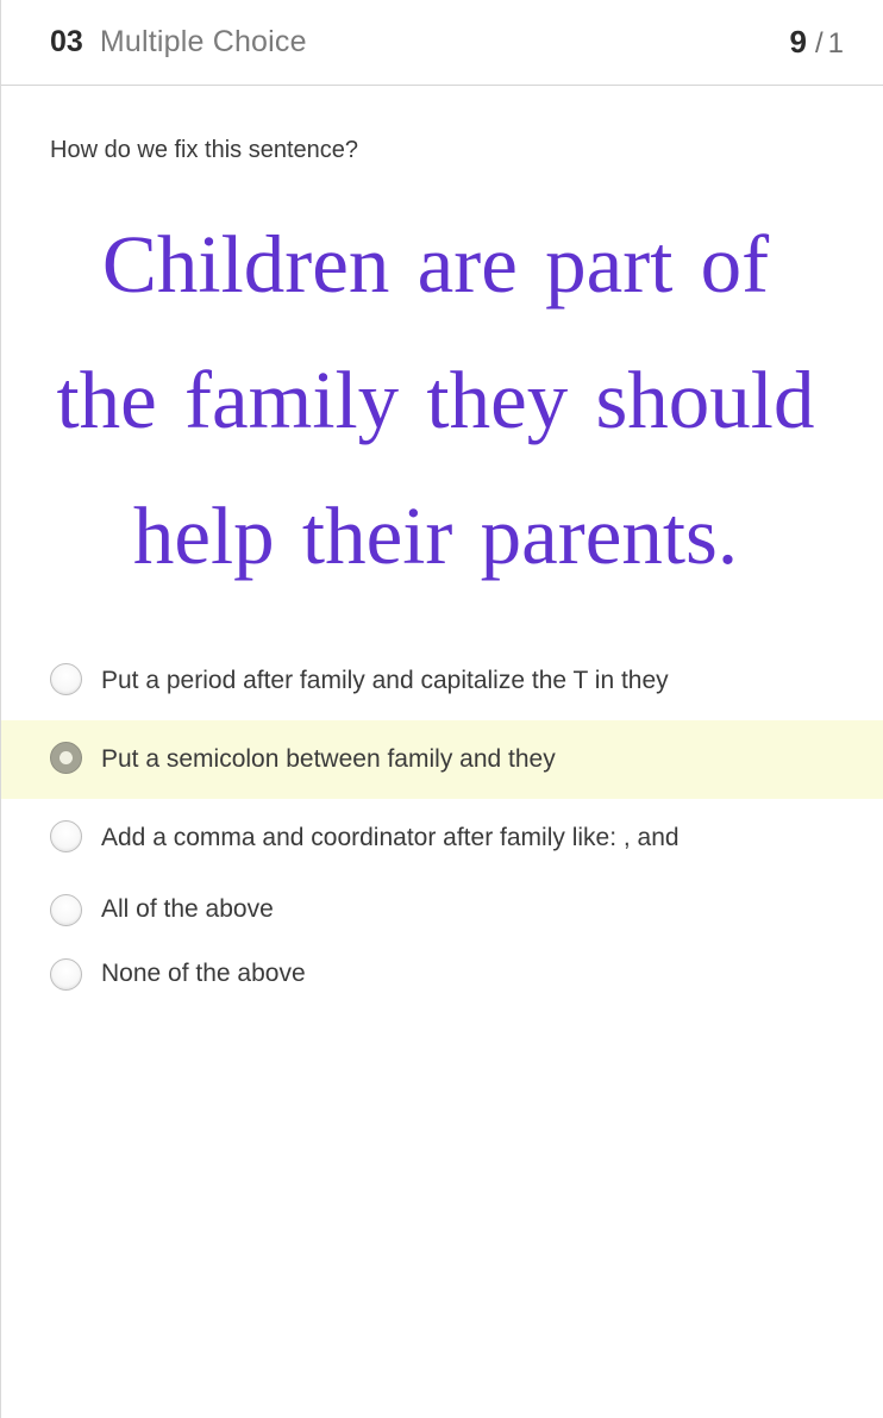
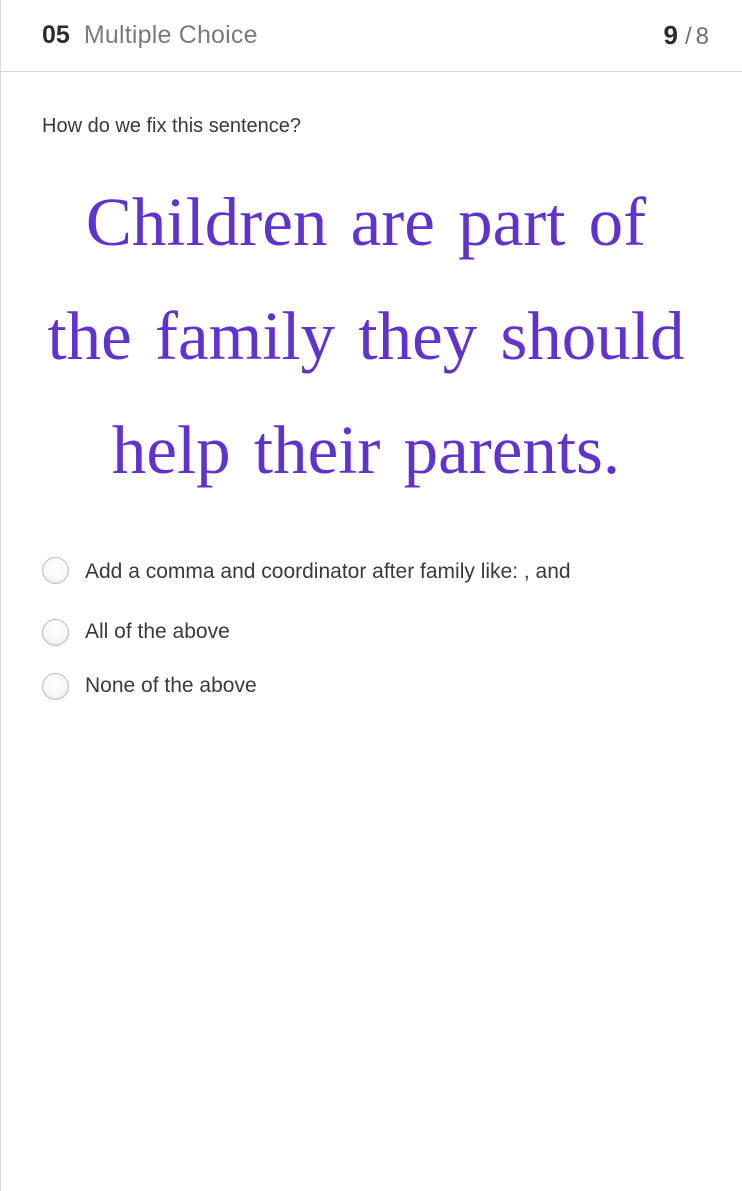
- 03
+ 05
  Multiple Choice
  9
  /
- 1
+ 8
  How do we fix this sentence?
  Children are part of the family they should help their parents.
- Put a period after family and capitalize the T in they
- Put a semicolon between family and they
  Add a comma and coordinator after family like: , and
  All of the above
  None of the above
